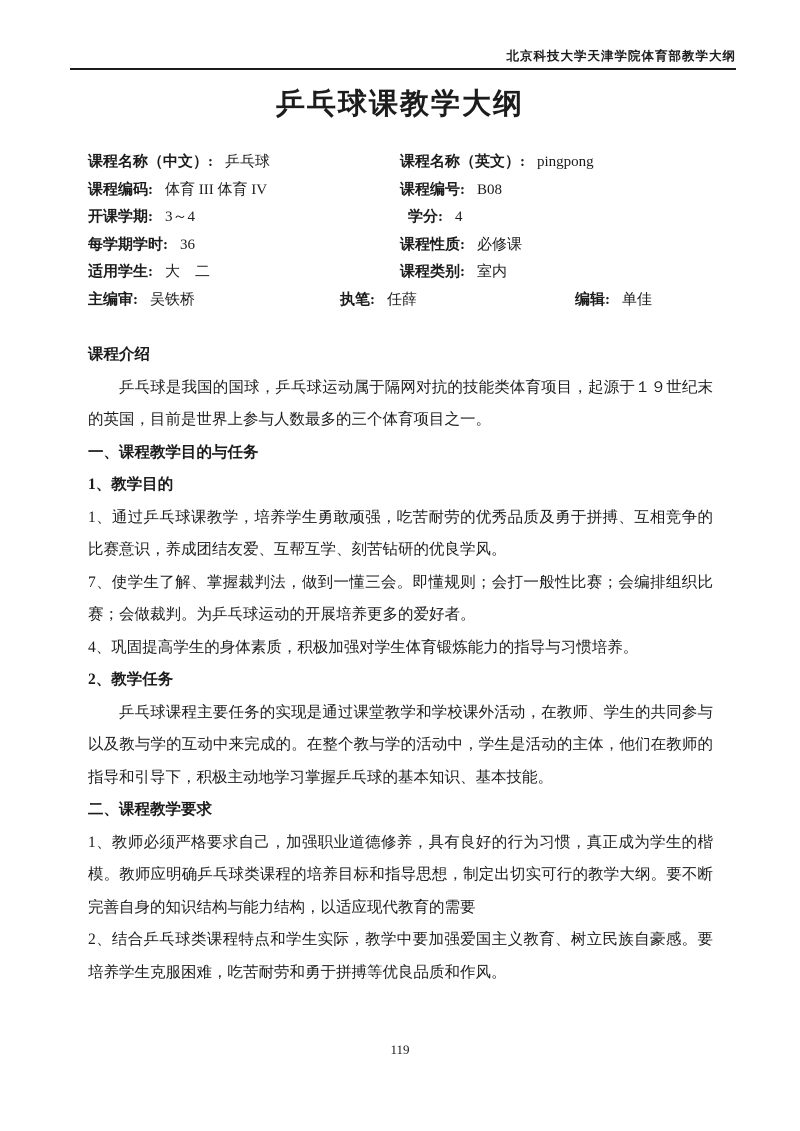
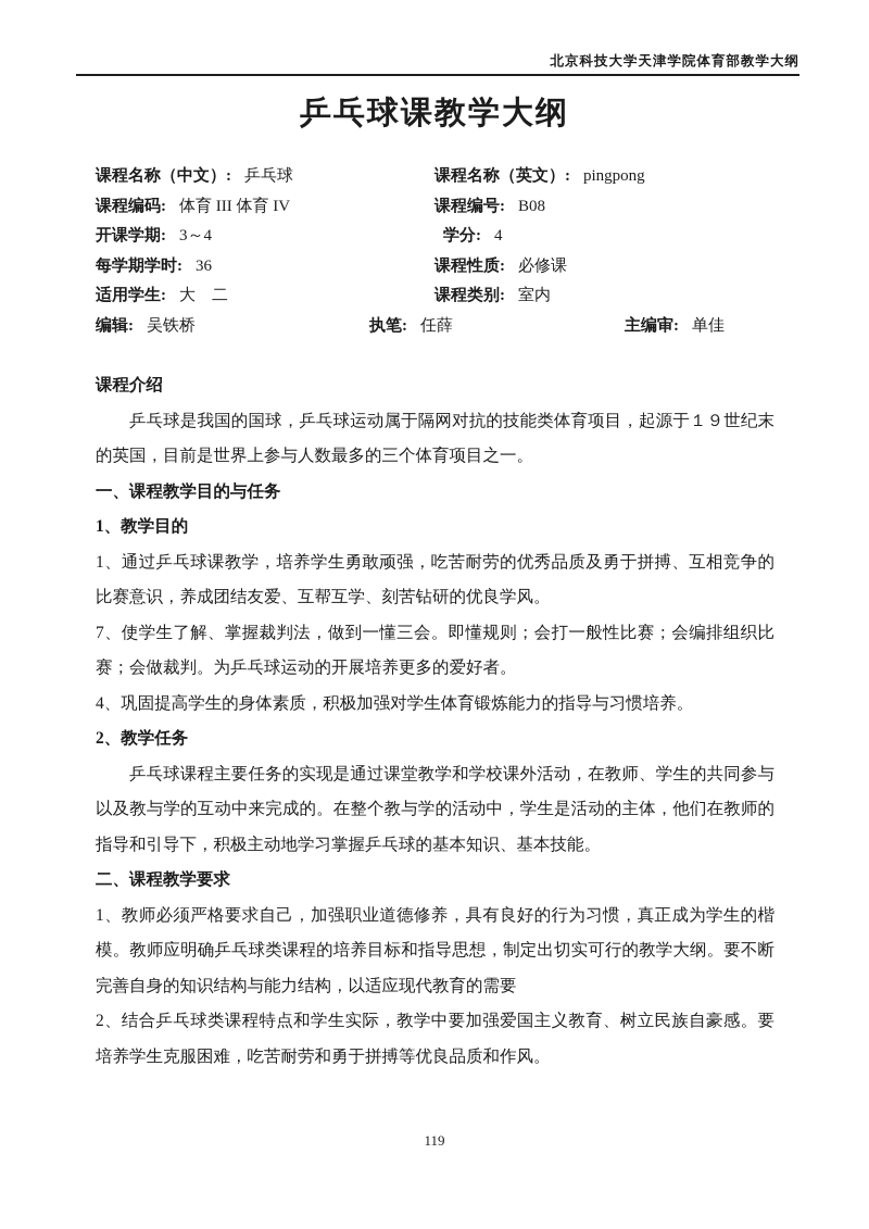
  北京科技大学天津学院体育部教学大纲
  乒乓球课教学大纲
  课程名称（中文）: 乒乓球
  课程名称（英文）: pingpong
  课程编码: 体育 III 体育 IV
  课程编号: B08
  开课学期: 3～4
  学分: 4
  每学期学时: 36
  课程性质: 必修课
  适用学生: 大 二
  课程类别: 室内
- 主编审: 吴铁桥
+ 编辑: 吴铁桥
  执笔: 任薛
- 编辑: 单佳
+ 主编审: 单佳
  课程介绍
  乒乓球是我国的国球，乒乓球运动属于隔网对抗的技能类体育项目，起源于１９世纪末的英国，目前是世界上参与人数最多的三个体育项目之一。
  一、课程教学目的与任务
  1、教学目的
  1、通过乒乓球课教学，培养学生勇敢顽强，吃苦耐劳的优秀品质及勇于拼搏、互相竞争的比赛意识，养成团结友爱、互帮互学、刻苦钻研的优良学风。
  7、使学生了解、掌握裁判法，做到一懂三会。即懂规则；会打一般性比赛；会编排组织比赛；会做裁判。为乒乓球运动的开展培养更多的爱好者。
  4、巩固提高学生的身体素质，积极加强对学生体育锻炼能力的指导与习惯培养。
  2、教学任务
  乒乓球课程主要任务的实现是通过课堂教学和学校课外活动，在教师、学生的共同参与以及教与学的互动中来完成的。在整个教与学的活动中，学生是活动的主体，他们在教师的指导和引导下，积极主动地学习掌握乒乓球的基本知识、基本技能。
  二、课程教学要求
  1、教师必须严格要求自己，加强职业道德修养，具有良好的行为习惯，真正成为学生的楷模。教师应明确乒乓球类课程的培养目标和指导思想，制定出切实可行的教学大纲。要不断完善自身的知识结构与能力结构，以适应现代教育的需要
  2、结合乒乓球类课程特点和学生实际，教学中要加强爱国主义教育、树立民族自豪感。要培养学生克服困难，吃苦耐劳和勇于拼搏等优良品质和作风。
  119
